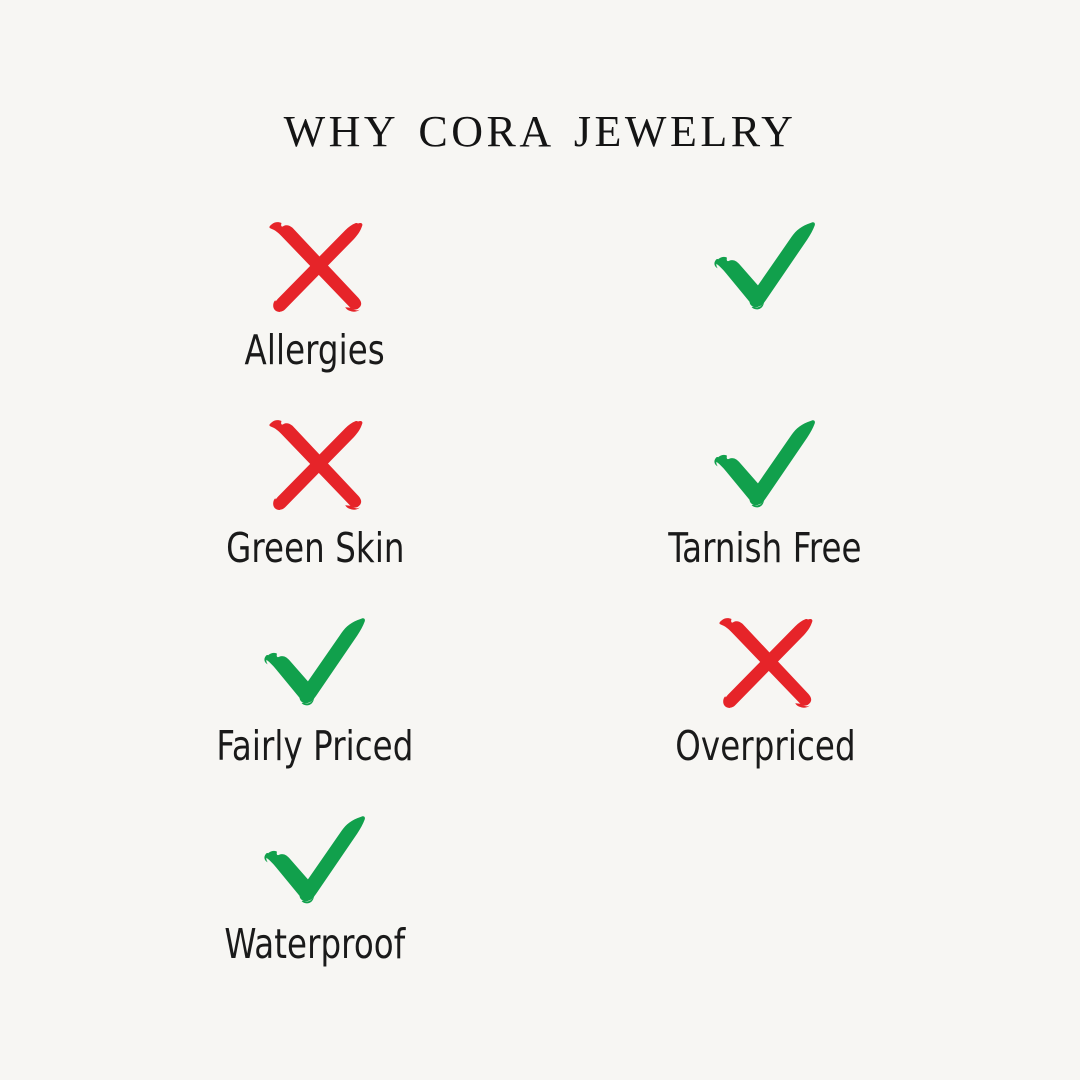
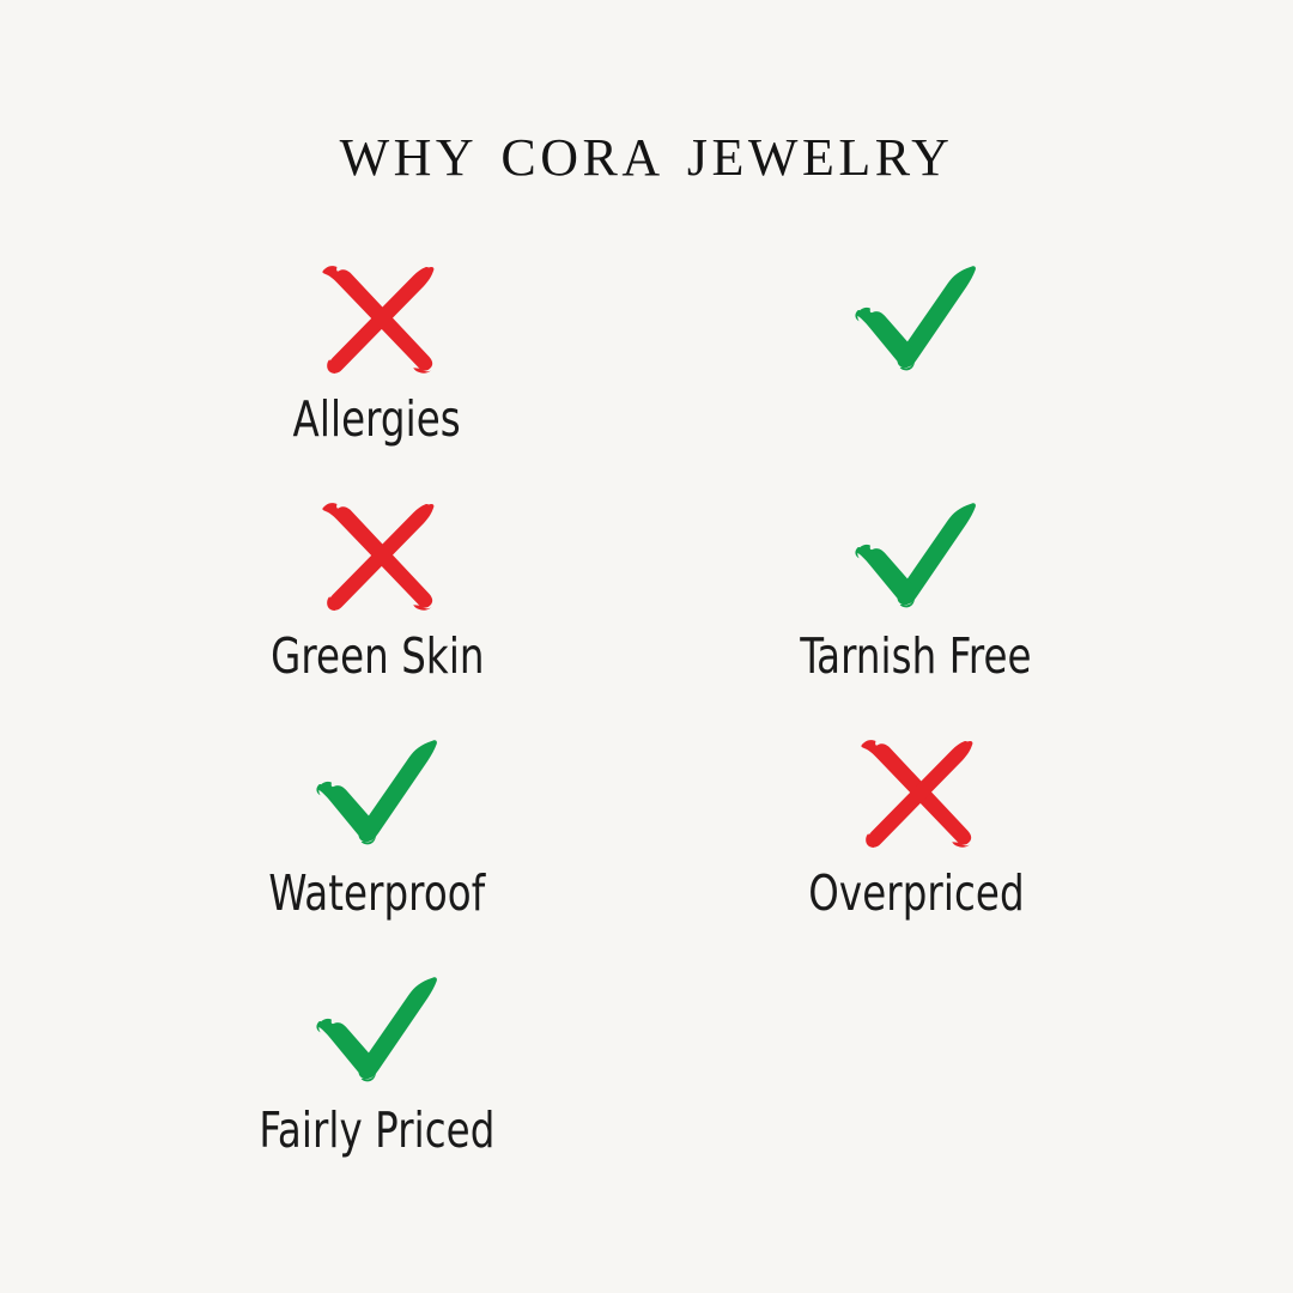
  why cora jewelry
  Allergies
  Green Skin
  Tarnish Free
- Fairly Priced
+ Waterproof
  Overpriced
- Waterproof
+ Fairly Priced
